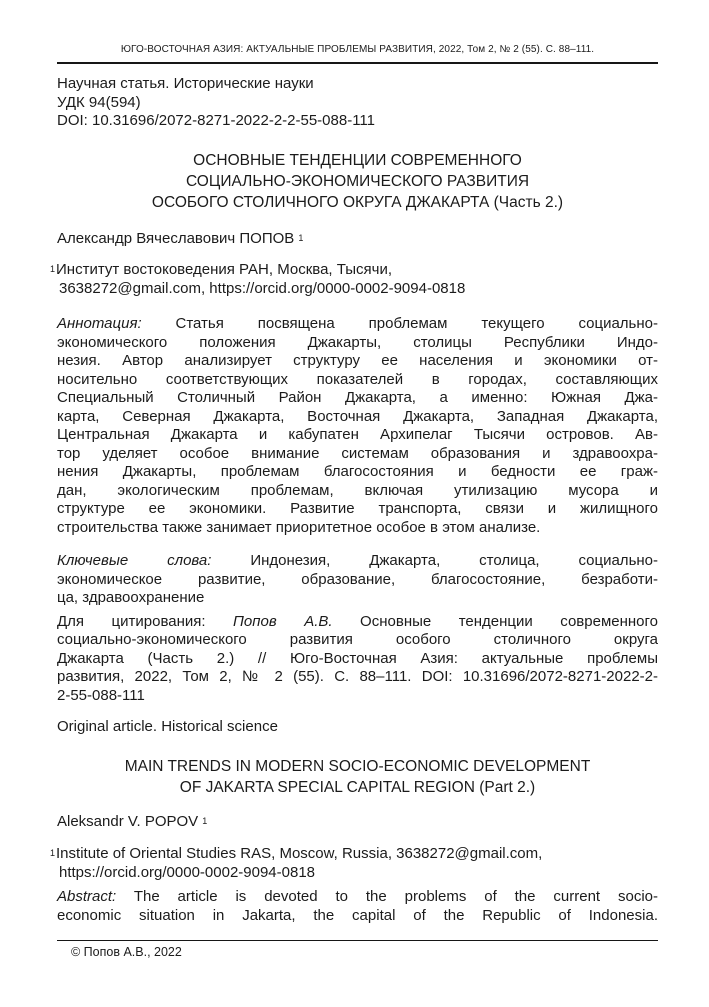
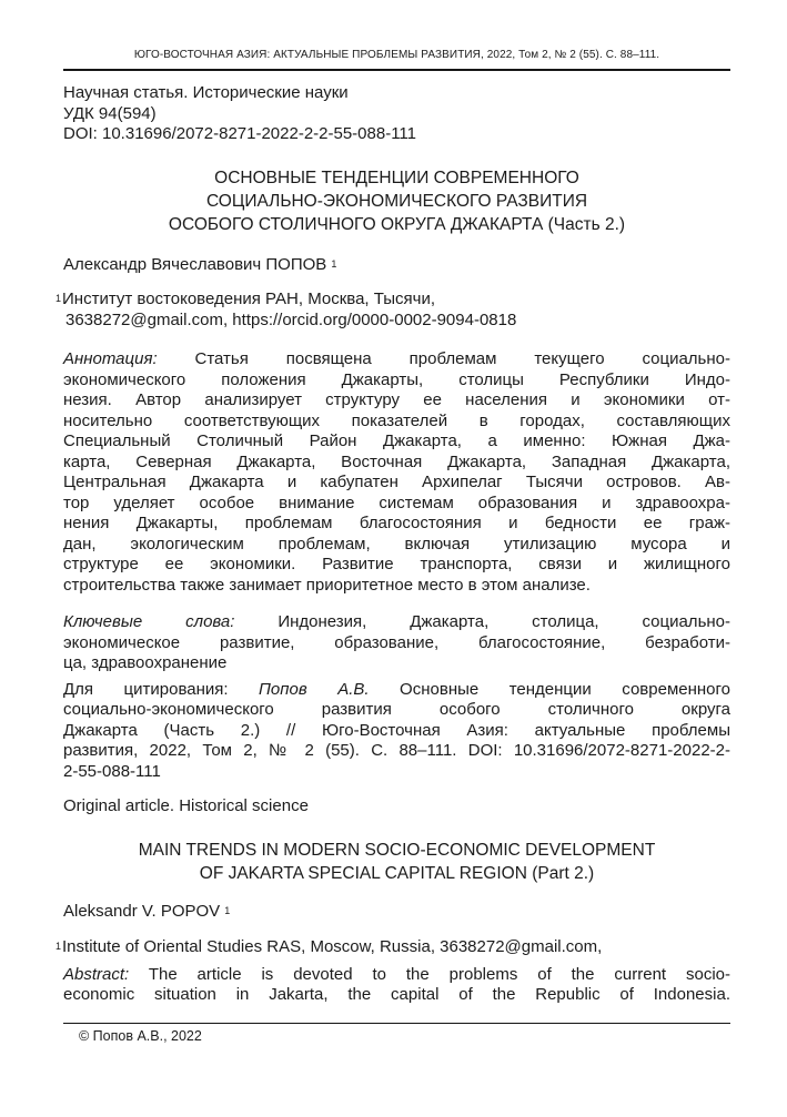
  ЮГО-ВОСТОЧНАЯ АЗИЯ: АКТУАЛЬНЫЕ ПРОБЛЕМЫ РАЗВИТИЯ, 2022, Том 2, № 2 (55). С. 88–111.
  Научная статья. Исторические науки
  УДК 94(594)
  DOI: 10.31696/2072-8271-2022-2-2-55-088-111
  ОСНОВНЫЕ ТЕНДЕНЦИИ СОВРЕМЕННОГО
  СОЦИАЛЬНО-ЭКОНОМИЧЕСКОГО РАЗВИТИЯ
  ОСОБОГО СТОЛИЧНОГО ОКРУГА ДЖАКАРТА (Часть 2.)
  Александр Вячеславович ПОПОВ 1
  1Институт востоковедения РАН, Москва, Тысячи,
  3638272@gmail.com, https://orcid.org/0000-0002-9094-0818
  Аннотация: Статья посвящена проблемам текущего социально-
  экономического положения Джакарты, столицы Республики Индо-
  незия. Автор анализирует структуру ее населения и экономики от-
  носительно соответствующих показателей в городах, составляющих
  Специальный Столичный Район Джакарта, а именно: Южная Джа-
  карта, Северная Джакарта, Восточная Джакарта, Западная Джакарта,
  Центральная Джакарта и кабупатен Архипелаг Тысячи островов. Ав-
  тор уделяет особое внимание системам образования и здравоохра-
  нения Джакарты, проблемам благосостояния и бедности ее граж-
  дан, экологическим проблемам, включая утилизацию мусора и
  структуре ее экономики. Развитие транспорта, связи и жилищного
- строительства также занимает приоритетное особое в этом анализе.
+ строительства также занимает приоритетное место в этом анализе.
  Ключевые слова: Индонезия, Джакарта, столица, социально-
  экономическое развитие, образование, благосостояние, безработи-
  ца, здравоохранение
  Для цитирования: Попов А.В. Основные тенденции современного
  социально-экономического развития особого столичного округа
  Джакарта (Часть 2.) // Юго-Восточная Азия: актуальные проблемы
  развития, 2022, Том 2, № 2 (55). С. 88–111. DOI: 10.31696/2072-8271-2022-2-
  2-55-088-111
  Original article. Historical science
  MAIN TRENDS IN MODERN SOCIO-ECONOMIC DEVELOPMENT
  OF JAKARTA SPECIAL CAPITAL REGION (Part 2.)
  Aleksandr V. POPOV 1
  1Institute of Oriental Studies RAS, Moscow, Russia, 3638272@gmail.com,
- https://orcid.org/0000-0002-9094-0818
  Abstract: The article is devoted to the problems of the current socio-
  economic situation in Jakarta, the capital of the Republic of Indonesia.
  © Попов А.В., 2022
